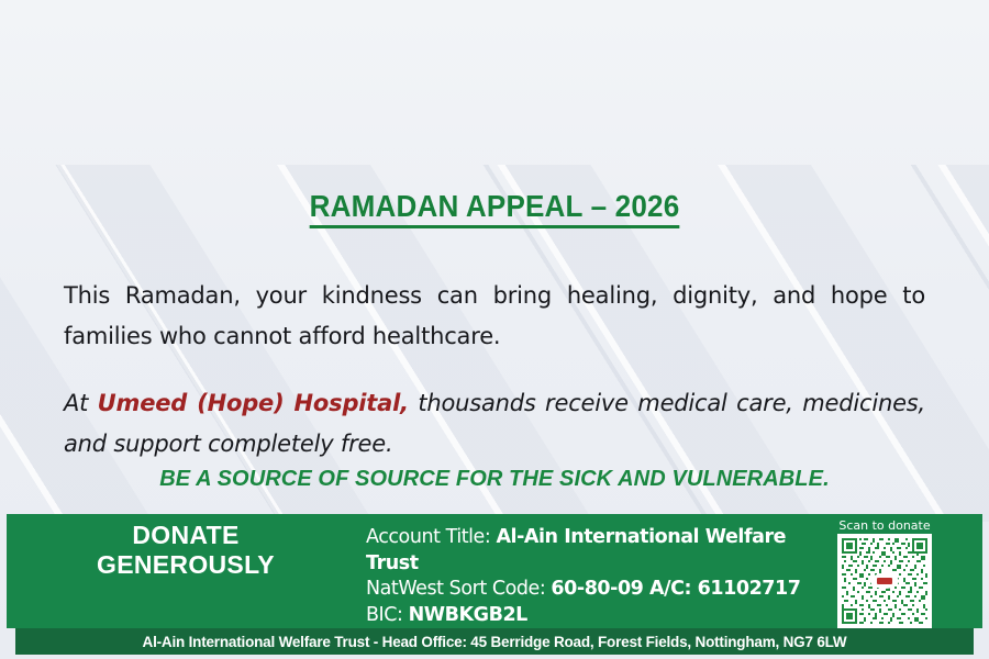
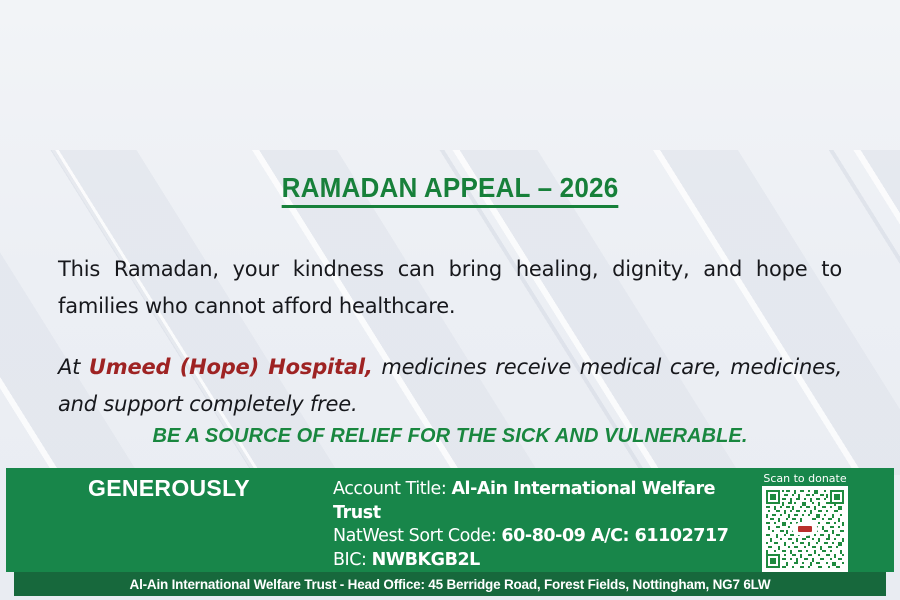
  RAMADAN APPEAL – 2026
  This Ramadan, your kindness can bring healing, dignity, and hope to families who cannot afford healthcare.
- At Umeed (Hope) Hospital, thousands receive medical care, medicines, and support completely free.
+ At Umeed (Hope) Hospital, medicines receive medical care, medicines, and support completely free.
- BE A SOURCE OF SOURCE FOR THE SICK AND VULNERABLE.
+ BE A SOURCE OF RELIEF FOR THE SICK AND VULNERABLE.
- DONATE
  GENEROUSLY
  Account Title: Al-Ain International Welfare Trust
  NatWest Sort Code: 60-80-09 A/C: 61102717
  BIC: NWBKGB2L
  Scan to donate
  Al-Ain International Welfare Trust - Head Office: 45 Berridge Road, Forest Fields, Nottingham, NG7 6LW
